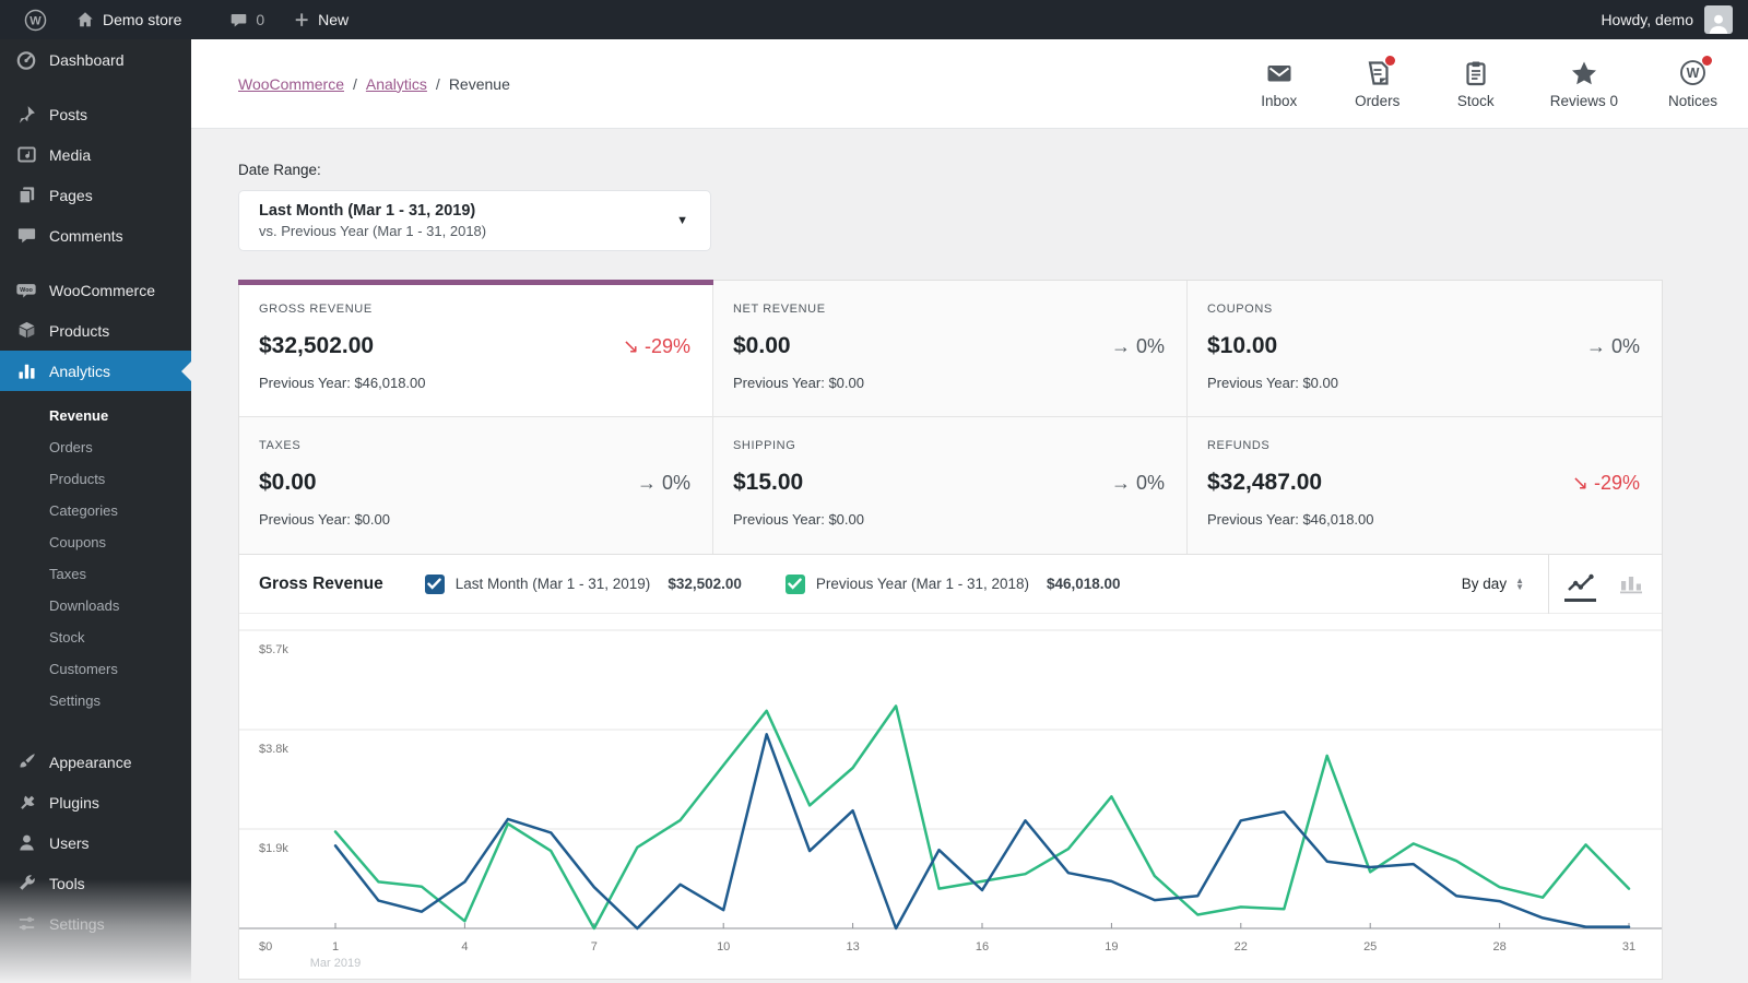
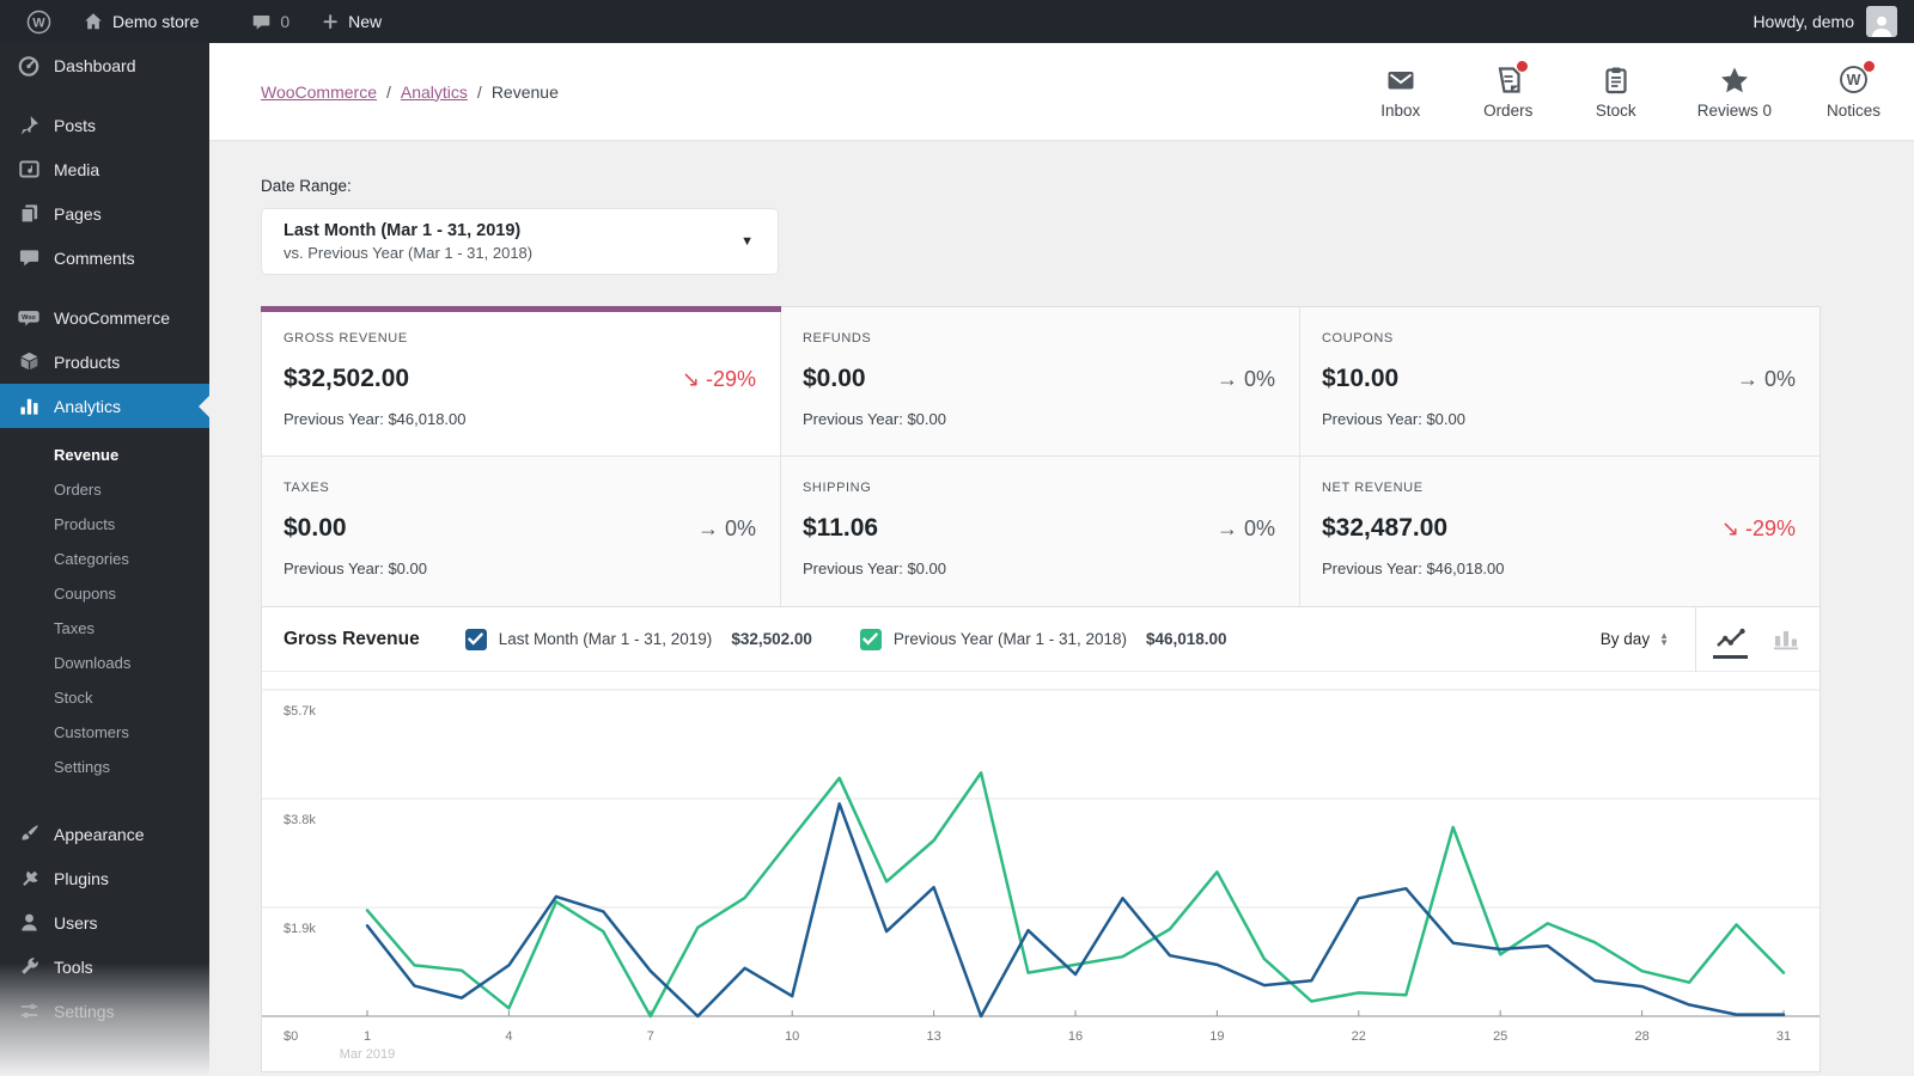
  W
  Demo store
  0
  New
  Howdy, demo
  Dashboard
  Posts
  Media
  Pages
  Comments
  WooCommerce
  Products
  Analytics
  Revenue
  Orders
  Products
  Categories
  Coupons
  Taxes
  Downloads
  Stock
  Customers
  Settings
  Appearance
  Plugins
  Users
  WooCommerce
  /
  Analytics
  /
  Revenue
  Inbox
  Orders
  Stock
  Reviews 0
  W
  Notices
  Date Range:
  Last Month (Mar 1 - 31, 2019)
  vs. Previous Year (Mar 1 - 31, 2018)
  ▼
  GROSS REVENUE
  $32,502.00
  ↘ -29%
  Previous Year: $46,018.00
- NET REVENUE
+ REFUNDS
  $0.00
  → 0%
  Previous Year: $0.00
  COUPONS
  $10.00
  → 0%
  Previous Year: $0.00
  TAXES
  $0.00
  → 0%
  Previous Year: $0.00
  SHIPPING
- $15.00
+ $11.06
  → 0%
  Previous Year: $0.00
- REFUNDS
+ NET REVENUE
  $32,487.00
  ↘ -29%
  Previous Year: $46,018.00
  Gross Revenue
  Last Month (Mar 1 - 31, 2019)
  $32,502.00
  Previous Year (Mar 1 - 31, 2018)
  $46,018.00
  By day
  ▲
  ▼
  $0
  $1.9k
  $3.8k
  $5.7k
  1
  Mar 2019
  4
  7
  10
  13
  16
  19
  22
  25
  28
  31
